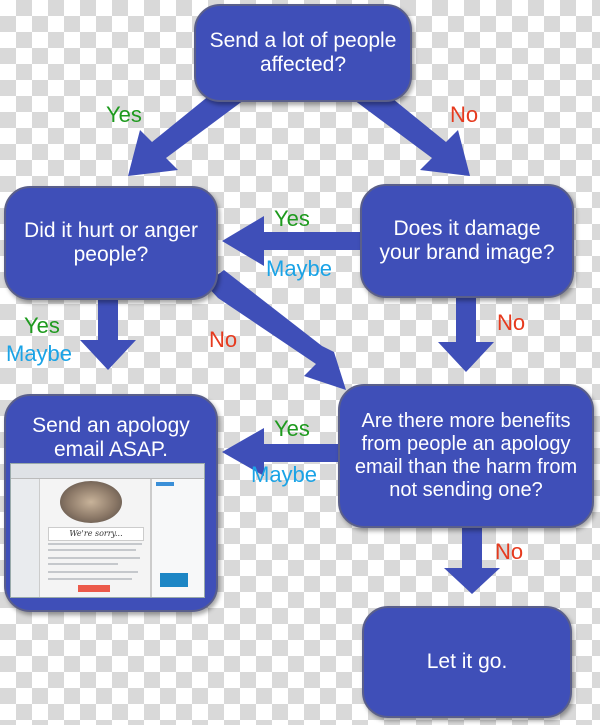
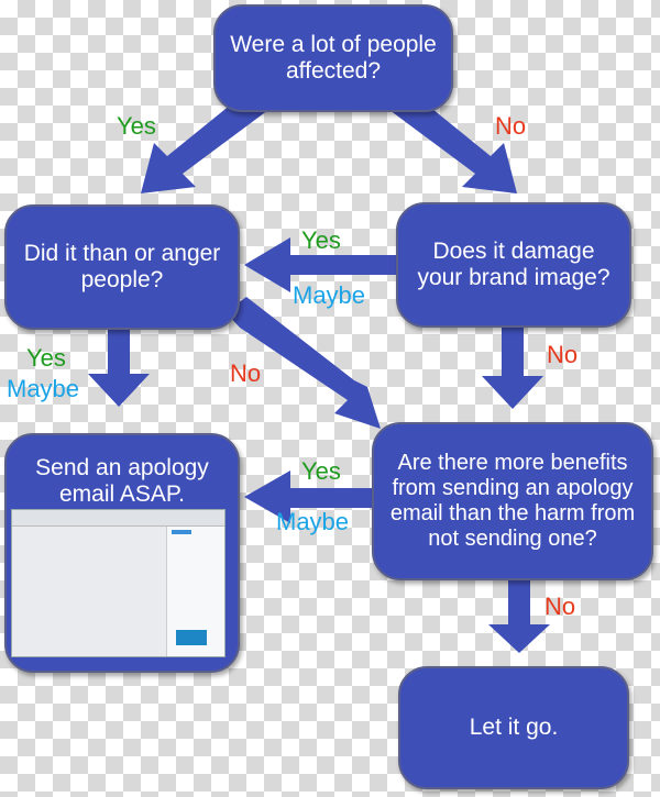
- Send a lot of people affected?
+ Were a lot of people affected?
- Did it hurt or anger people?
+ Did it than or anger people?
  Does it damage your brand image?
  Send an apology email ASAP.
- We're sorry...
- Are there more benefits from people an apology email than the harm from not sending one?
+ Are there more benefits from sending an apology email than the harm from not sending one?
  Let it go.
  Yes
  No
  Yes
  Maybe
  Yes
  Maybe
  No
  No
  Yes
  Maybe
  No
